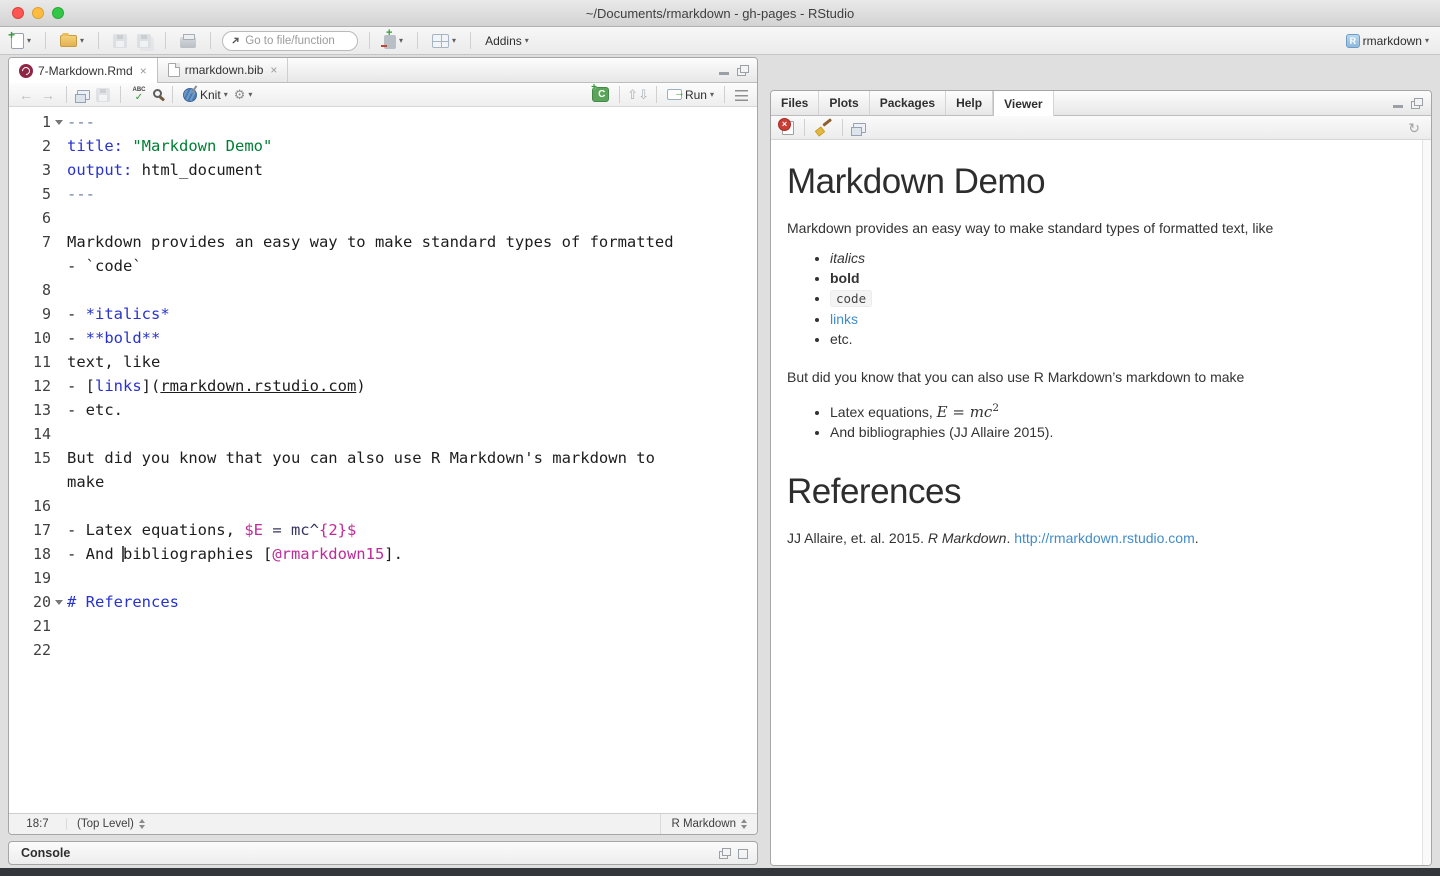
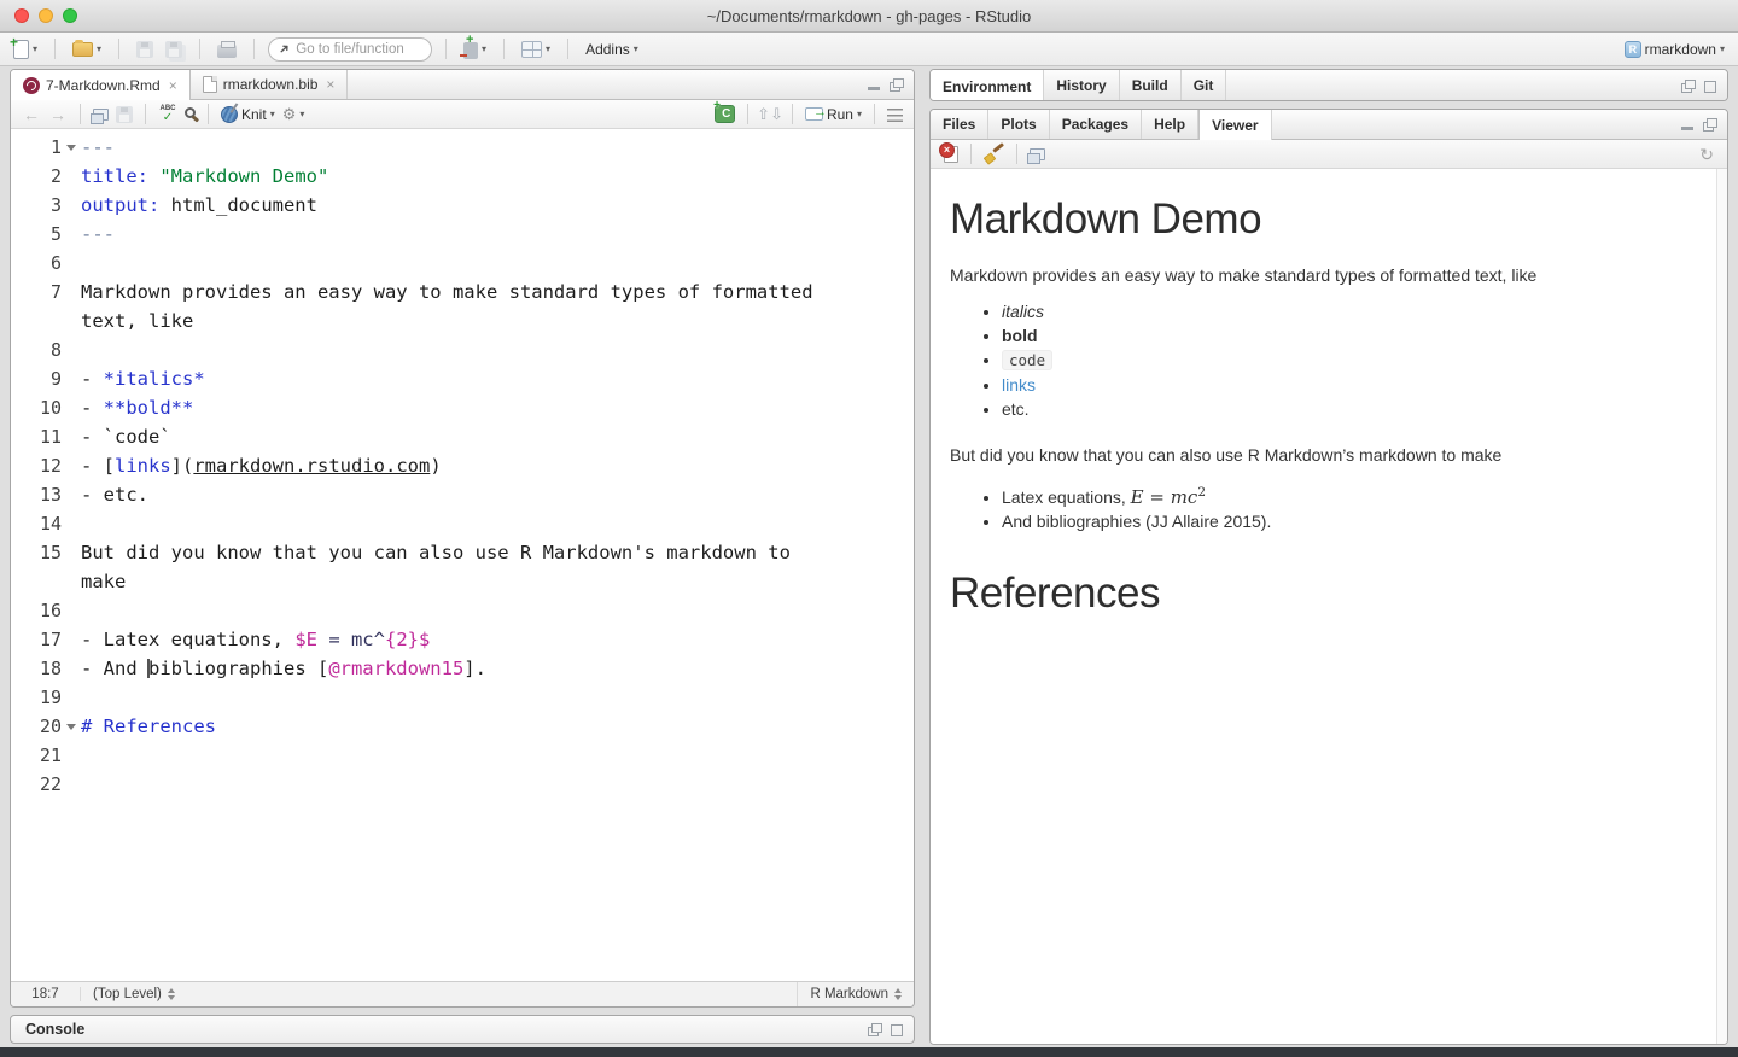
  ~/Documents/rmarkdown - gh-pages - RStudio
  ▾
  ▾
  Go to file/function
  ▾
  ▾
  Addins
  ▾
  rmarkdown
  ▾
  7-Markdown.Rmd
  ×
  rmarkdown.bib
  ×
  ←
  →
  Knit
  ▾
  ⚙
  ▾
  ⇧
  ⇩
  Run
  ▾
  1
  ---
  2
  title: "Markdown Demo"
  3
  output: html_document
  5
  ---
  6
  7
  Markdown provides an easy way to make standard types of formatted
- - `code`
+ text, like
  8
  9
  - *italics*
  10
  - **bold**
  11
- text, like
+ - `code`
  12
  - [links](rmarkdown.rstudio.com)
  13
  - etc.
  14
  15
  But did you know that you can also use R Markdown's markdown to
  make
  16
  17
  - Latex equations, $E = mc^{2}$
  18
  - And bibliographies [@rmarkdown15].
  19
  20
  # References
  21
  22
  18:7
  (Top Level)
  R Markdown
  Console
+ Environment
+ History
+ Build
+ Git
  Files
  Plots
  Packages
  Help
  Viewer
  ↻
  Markdown Demo
  Markdown provides an easy way to make standard types of formatted text, like
  italics
  bold
  code
  links
  etc.
  But did you know that you can also use R Markdown’s markdown to make
  Latex equations, E = mc2
  And bibliographies (JJ Allaire 2015).
  References
- JJ Allaire, et. al. 2015. R Markdown. http://rmarkdown.rstudio.com.
